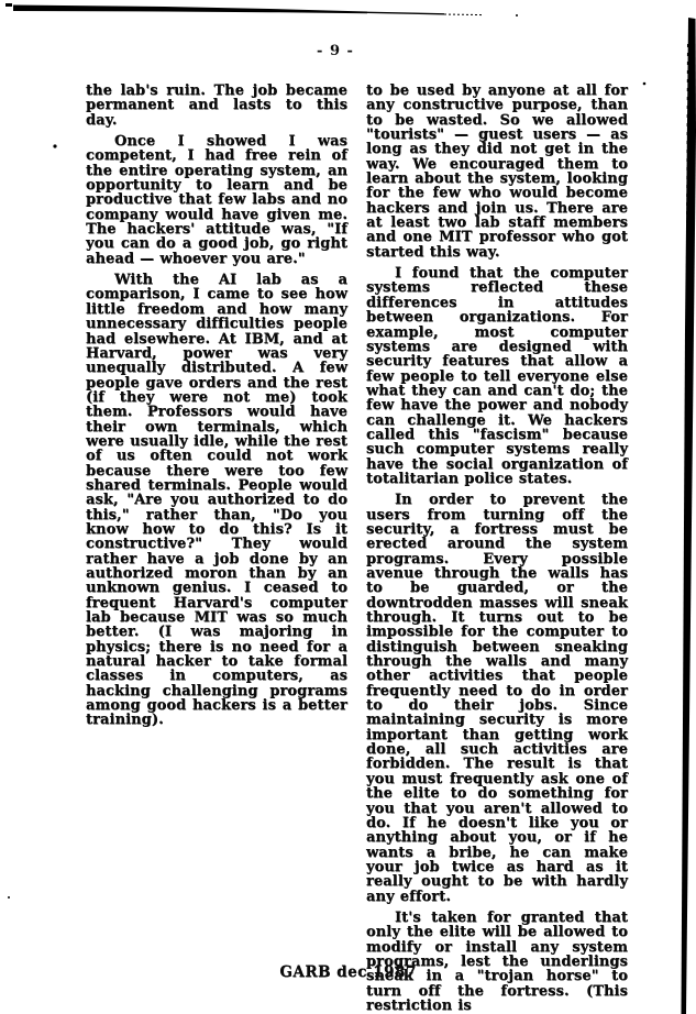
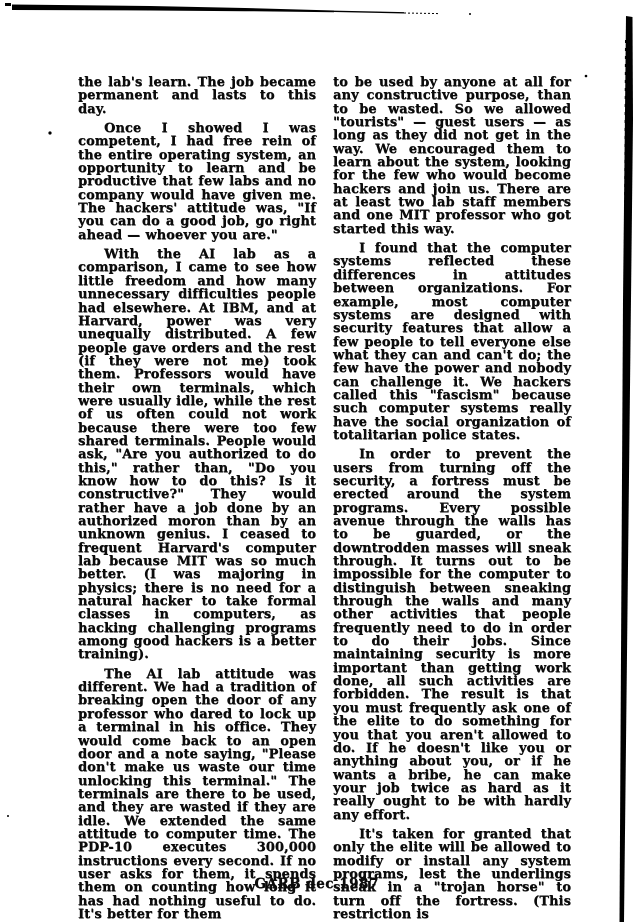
- - 9 -
- the lab's ruin. The job became permanent and lasts to this day.
+ the lab's learn. The job became permanent and lasts to this day.
  Once I showed I was competent, I had free rein of the entire operating system, an opportunity to learn and be productive that few labs and no company would have given me. The hackers' attitude was, "If you can do a good job, go right ahead — whoever you are."
  With the AI lab as a comparison, I came to see how little freedom and how many unnecessary difficulties people had elsewhere. At IBM, and at Harvard, power was very unequally distributed. A few people gave orders and the rest (if they were not me) took them. Professors would have their own terminals, which were usually idle, while the rest of us often could not work because there were too few shared terminals. People would ask, "Are you authorized to do this," rather than, "Do you know how to do this? Is it constructive?" They would rather have a job done by an authorized moron than by an unknown genius. I ceased to frequent Harvard's computer lab because MIT was so much better. (I was majoring in physics; there is no need for a natural hacker to take formal classes in computers, as hacking challenging programs among good hackers is a better training).
+ The AI lab attitude was different. We had a tradition of breaking open the door of any professor who dared to lock up a terminal in his office. They would come back to an open door and a note saying, "Please don't make us waste our time unlocking this terminal." The terminals are there to be used, and they are wasted if they are idle. We extended the same attitude to computer time. The PDP-10 executes 300,000 instructions every second. If no user asks for them, it spends them on counting how long it has had nothing useful to do. It's better for them
  to be used by anyone at all for any constructive purpose, than to be wasted. So we allowed "tourists" — guest users — as long as they did not get in the way. We encouraged them to learn about the system, looking for the few who would become hackers and join us. There are at least two lab staff members and one MIT professor who got started this way.
  I found that the computer systems reflected these differences in attitudes between organizations. For example, most computer systems are designed with security features that allow a few people to tell everyone else what they can and can't do; the few have the power and nobody can challenge it. We hackers called this "fascism" because such computer systems really have the social organization of totalitarian police states.
  In order to prevent the users from turning off the security, a fortress must be erected around the system programs. Every possible avenue through the walls has to be guarded, or the downtrodden masses will sneak through. It turns out to be impossible for the computer to distinguish between sneaking through the walls and many other activities that people frequently need to do in order to do their jobs. Since maintaining security is more important than getting work done, all such activities are forbidden. The result is that you must frequently ask one of the elite to do something for you that you aren't allowed to do. If he doesn't like you or anything about you, or if he wants a bribe, he can make your job twice as hard as it really ought to be with hardly any effort.
  It's taken for granted that only the elite will be allowed to modify or install any system programs, lest the underlings sneak in a "trojan horse" to turn off the fortress. (This restriction is
  GARB dec 1987
